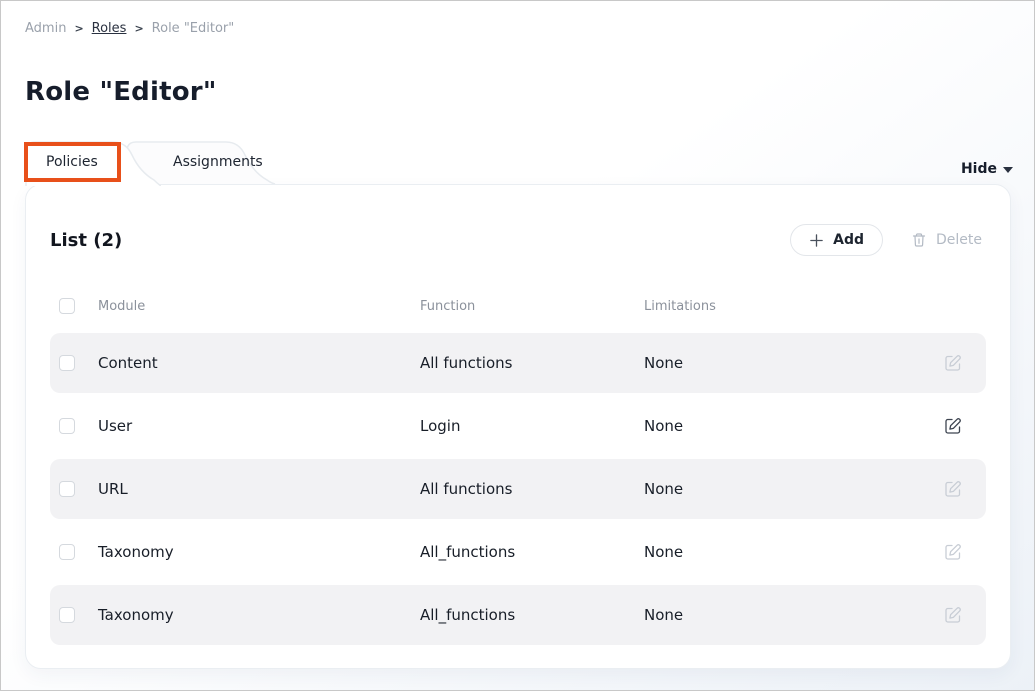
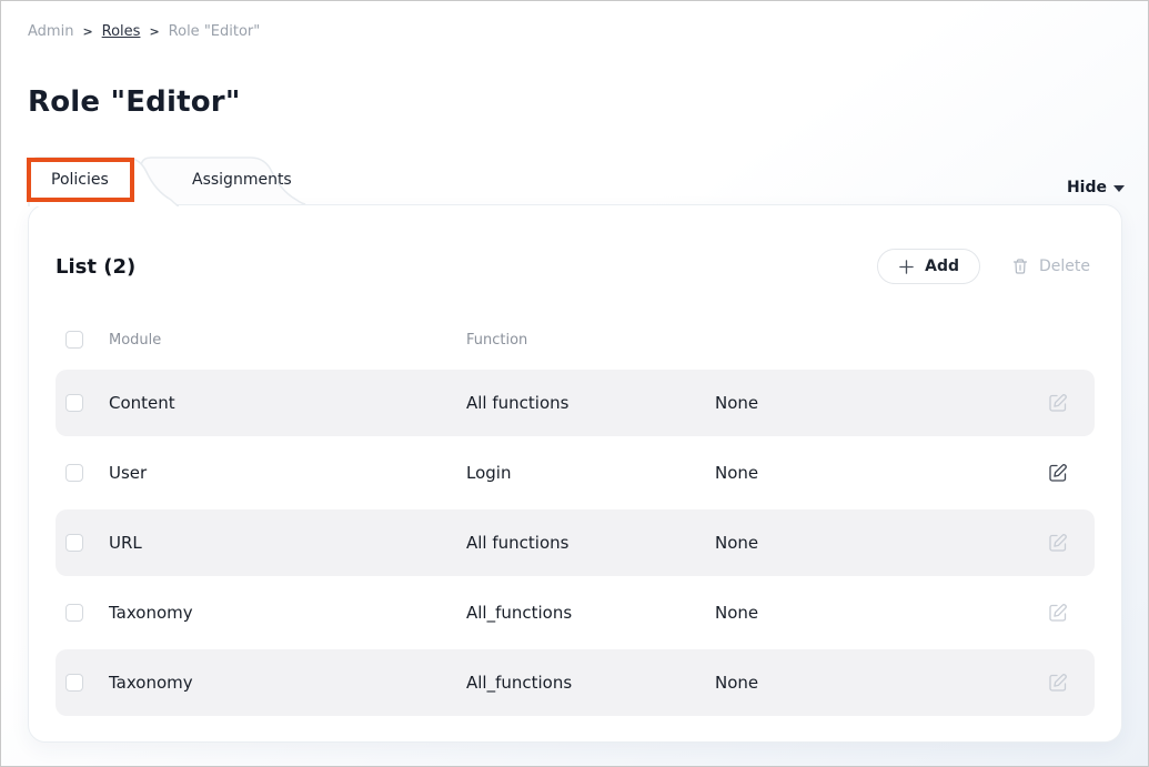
  Admin
  >
  Roles
  >
  Role "Editor"
  Role "Editor"
  Assignments
  Policies
  Hide
  List (2)
  Add
  Delete
  Module
  Function
- Limitations
  Content
  All functions
  None
  User
  Login
  None
  URL
  All functions
  None
  Taxonomy
  All_functions
  None
  Taxonomy
  All_functions
  None
